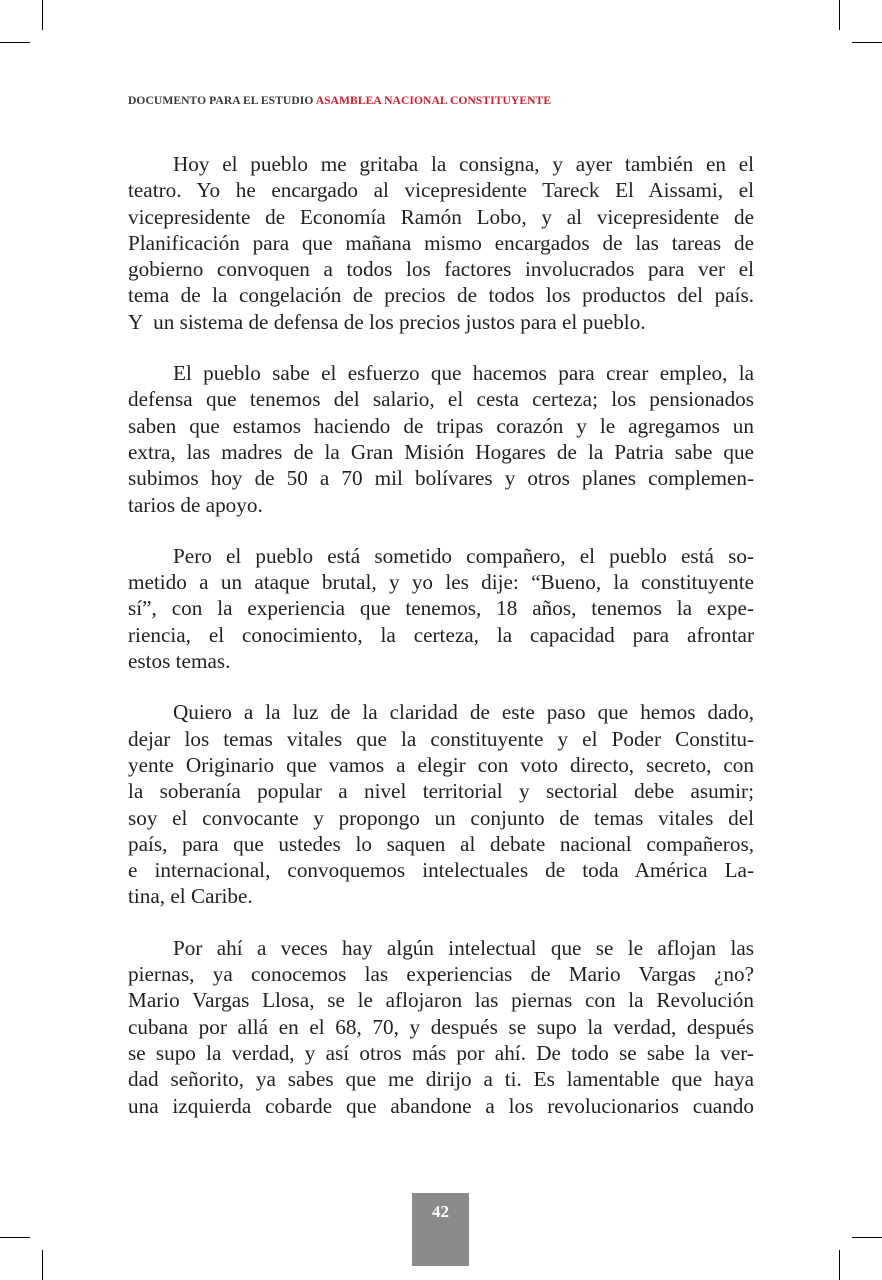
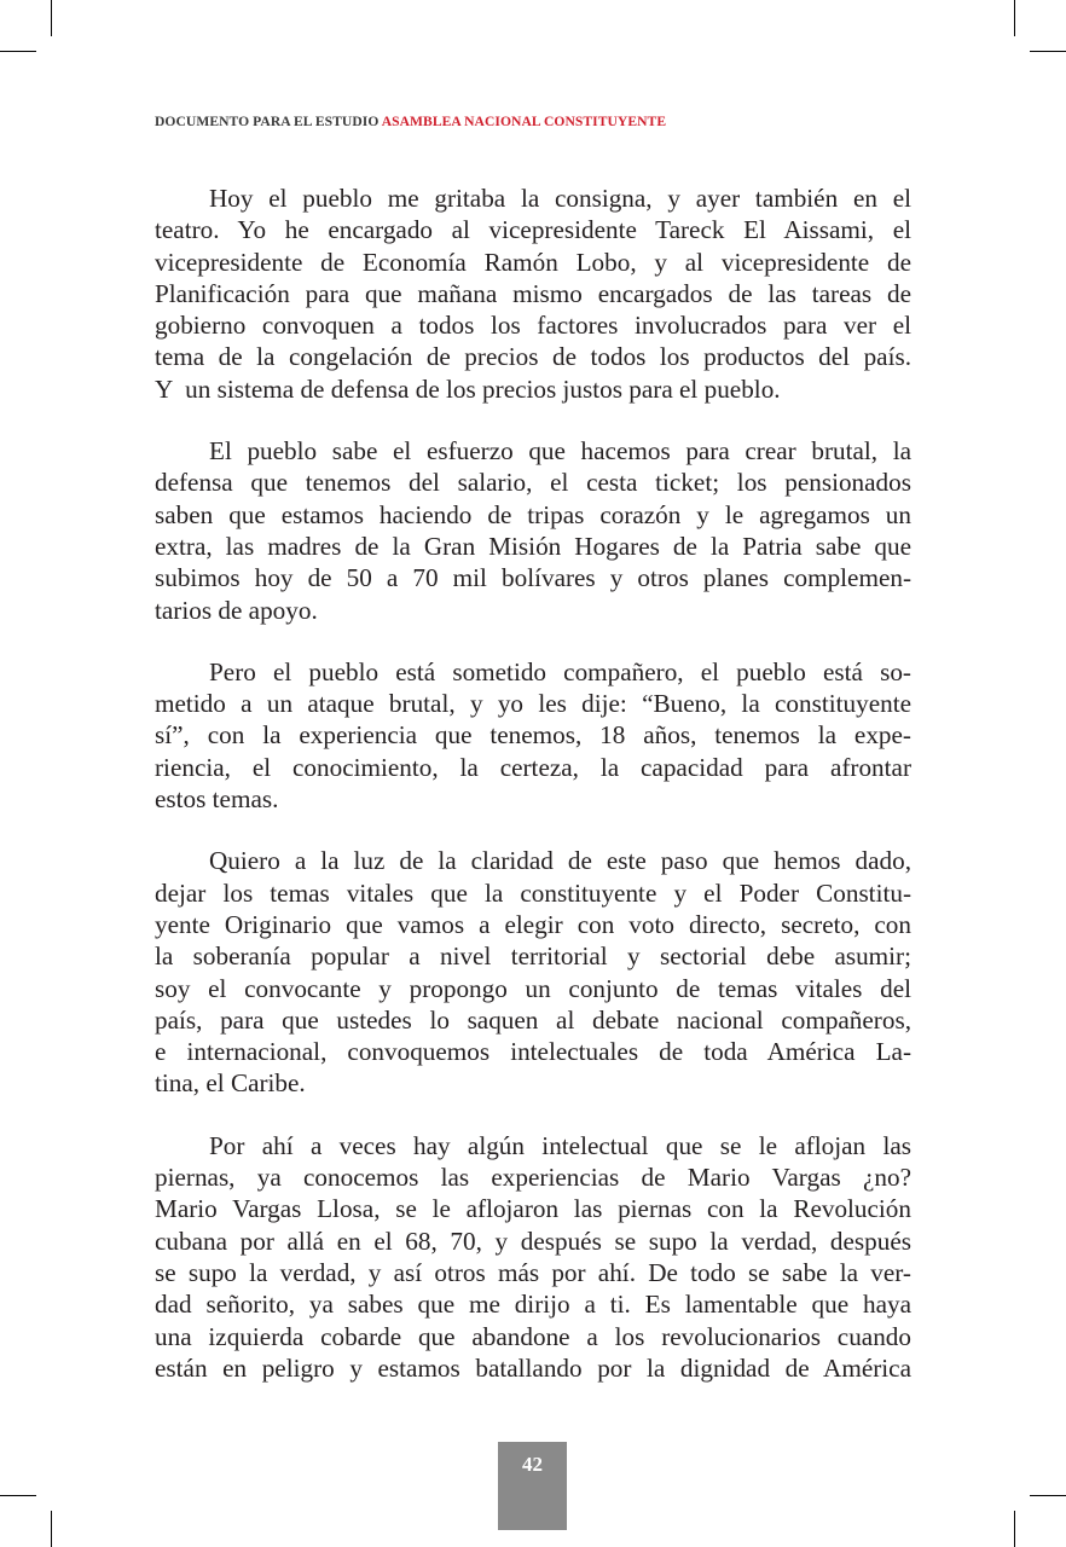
  DOCUMENTO PARA EL ESTUDIO ASAMBLEA NACIONAL CONSTITUYENTE
  Hoy el pueblo me gritaba la consigna, y ayer también en el
  teatro. Yo he encargado al vicepresidente Tareck El Aissami, el
  vicepresidente de Economía Ramón Lobo, y al vicepresidente de
  Planificación para que mañana mismo encargados de las tareas de
  gobierno convoquen a todos los factores involucrados para ver el
  tema de la congelación de precios de todos los productos del país.
  Y un sistema de defensa de los precios justos para el pueblo.
- El pueblo sabe el esfuerzo que hacemos para crear empleo, la
+ El pueblo sabe el esfuerzo que hacemos para crear brutal, la
- defensa que tenemos del salario, el cesta certeza; los pensionados
+ defensa que tenemos del salario, el cesta ticket; los pensionados
  saben que estamos haciendo de tripas corazón y le agregamos un
  extra, las madres de la Gran Misión Hogares de la Patria sabe que
  subimos hoy de 50 a 70 mil bolívares y otros planes complemen-
  tarios de apoyo.
  Pero el pueblo está sometido compañero, el pueblo está so-
  metido a un ataque brutal, y yo les dije: “Bueno, la constituyente
  sí”, con la experiencia que tenemos, 18 años, tenemos la expe-
  riencia, el conocimiento, la certeza, la capacidad para afrontar
  estos temas.
  Quiero a la luz de la claridad de este paso que hemos dado,
  dejar los temas vitales que la constituyente y el Poder Constitu-
  yente Originario que vamos a elegir con voto directo, secreto, con
  la soberanía popular a nivel territorial y sectorial debe asumir;
  soy el convocante y propongo un conjunto de temas vitales del
  país, para que ustedes lo saquen al debate nacional compañeros,
  e internacional, convoquemos intelectuales de toda América La-
  tina, el Caribe.
  Por ahí a veces hay algún intelectual que se le aflojan las
  piernas, ya conocemos las experiencias de Mario Vargas ¿no?
  Mario Vargas Llosa, se le aflojaron las piernas con la Revolución
  cubana por allá en el 68, 70, y después se supo la verdad, después
  se supo la verdad, y así otros más por ahí. De todo se sabe la ver-
  dad señorito, ya sabes que me dirijo a ti. Es lamentable que haya
  una izquierda cobarde que abandone a los revolucionarios cuando
+ están en peligro y estamos batallando por la dignidad de América
  42
